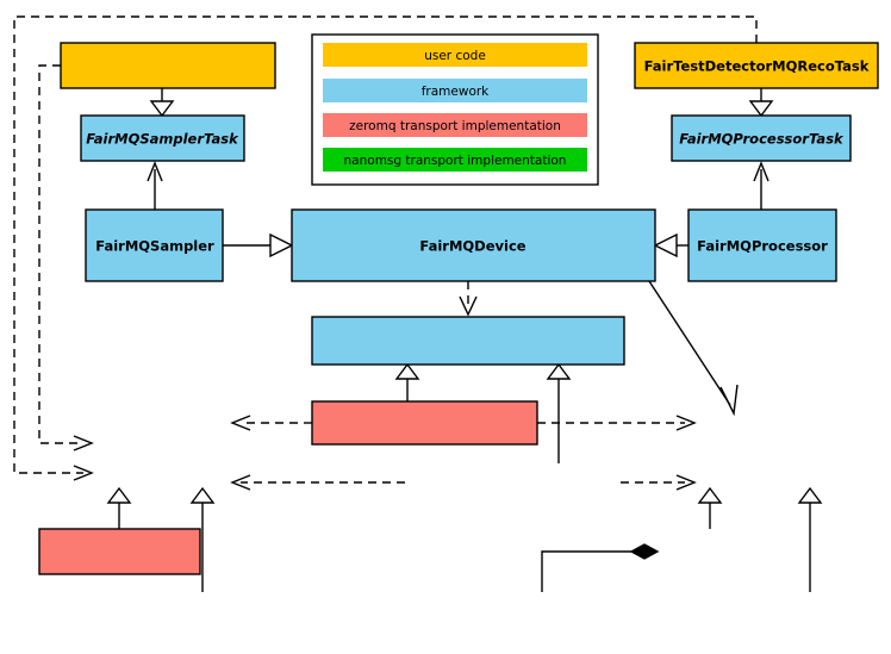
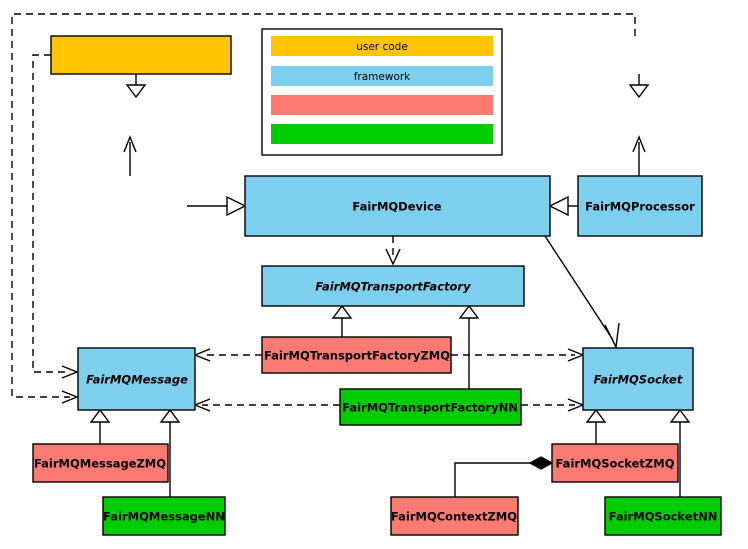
  user code
  framework
- zeromq transport implementation
- nanomsg transport implementation
- FairTestDetectorMQRecoTask
- FairMQSamplerTask
- FairMQProcessorTask
- FairMQSampler
  FairMQDevice
  FairMQProcessor
+ FairMQTransportFactory
+ FairMQTransportFactoryZMQ
+ FairMQTransportFactoryNN
+ FairMQMessage
+ FairMQSocket
+ FairMQMessageZMQ
+ FairMQMessageNN
+ FairMQContextZMQ
+ FairMQSocketZMQ
+ FairMQSocketNN
